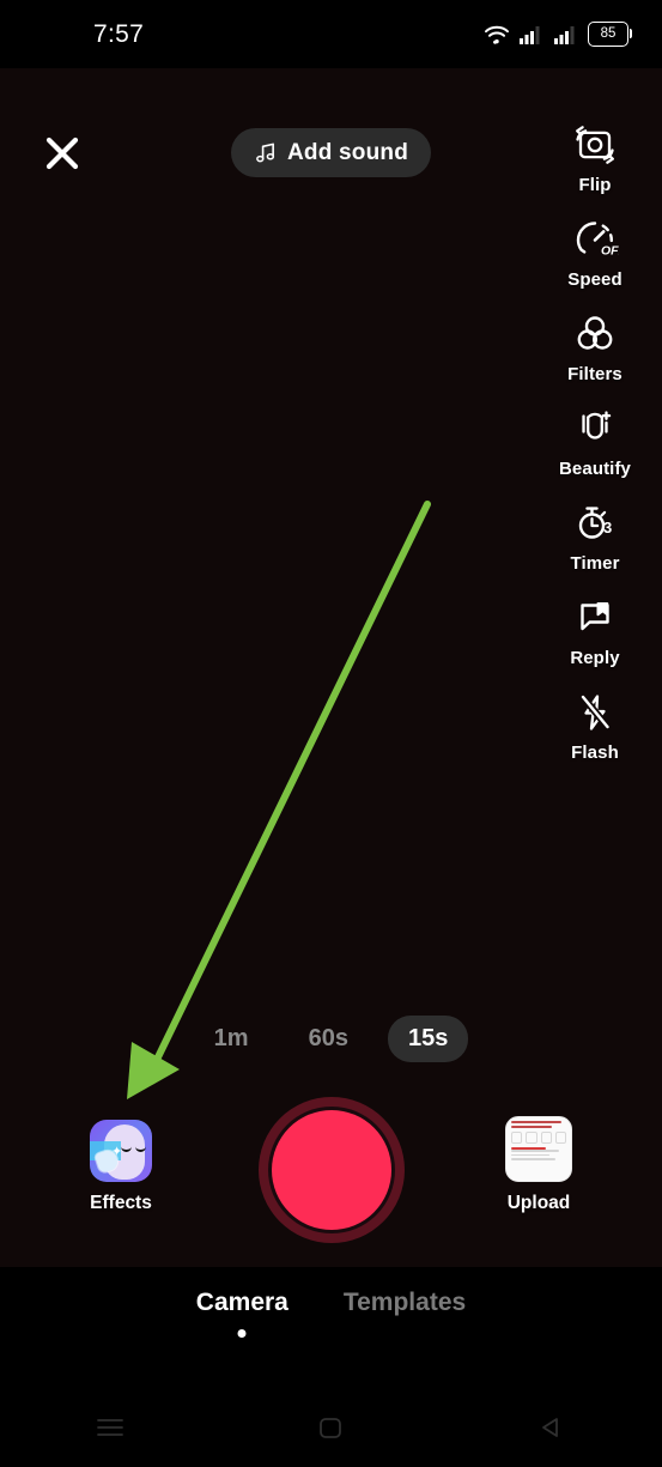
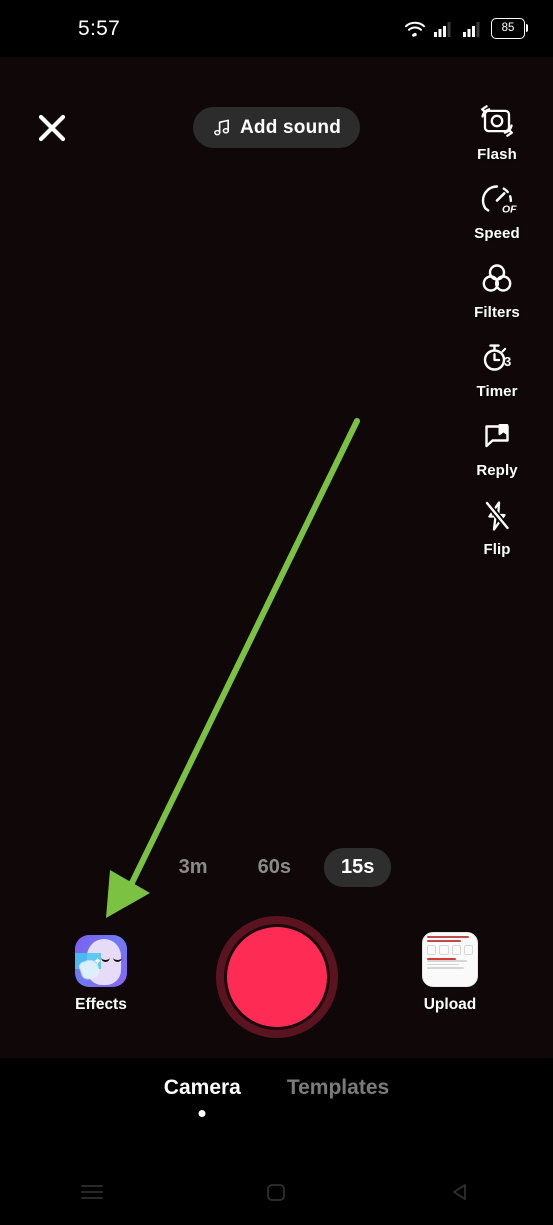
- 7:57
+ 5:57
  85
  Add sound
- Flip
+ Flash
  Speed
  Filters
- Beautify
  3
  Timer
  Reply
- Flash
+ Flip
- 1m
+ 3m
  60s
  15s
  ✦
  Effects
  Upload
  Camera
  Templates
